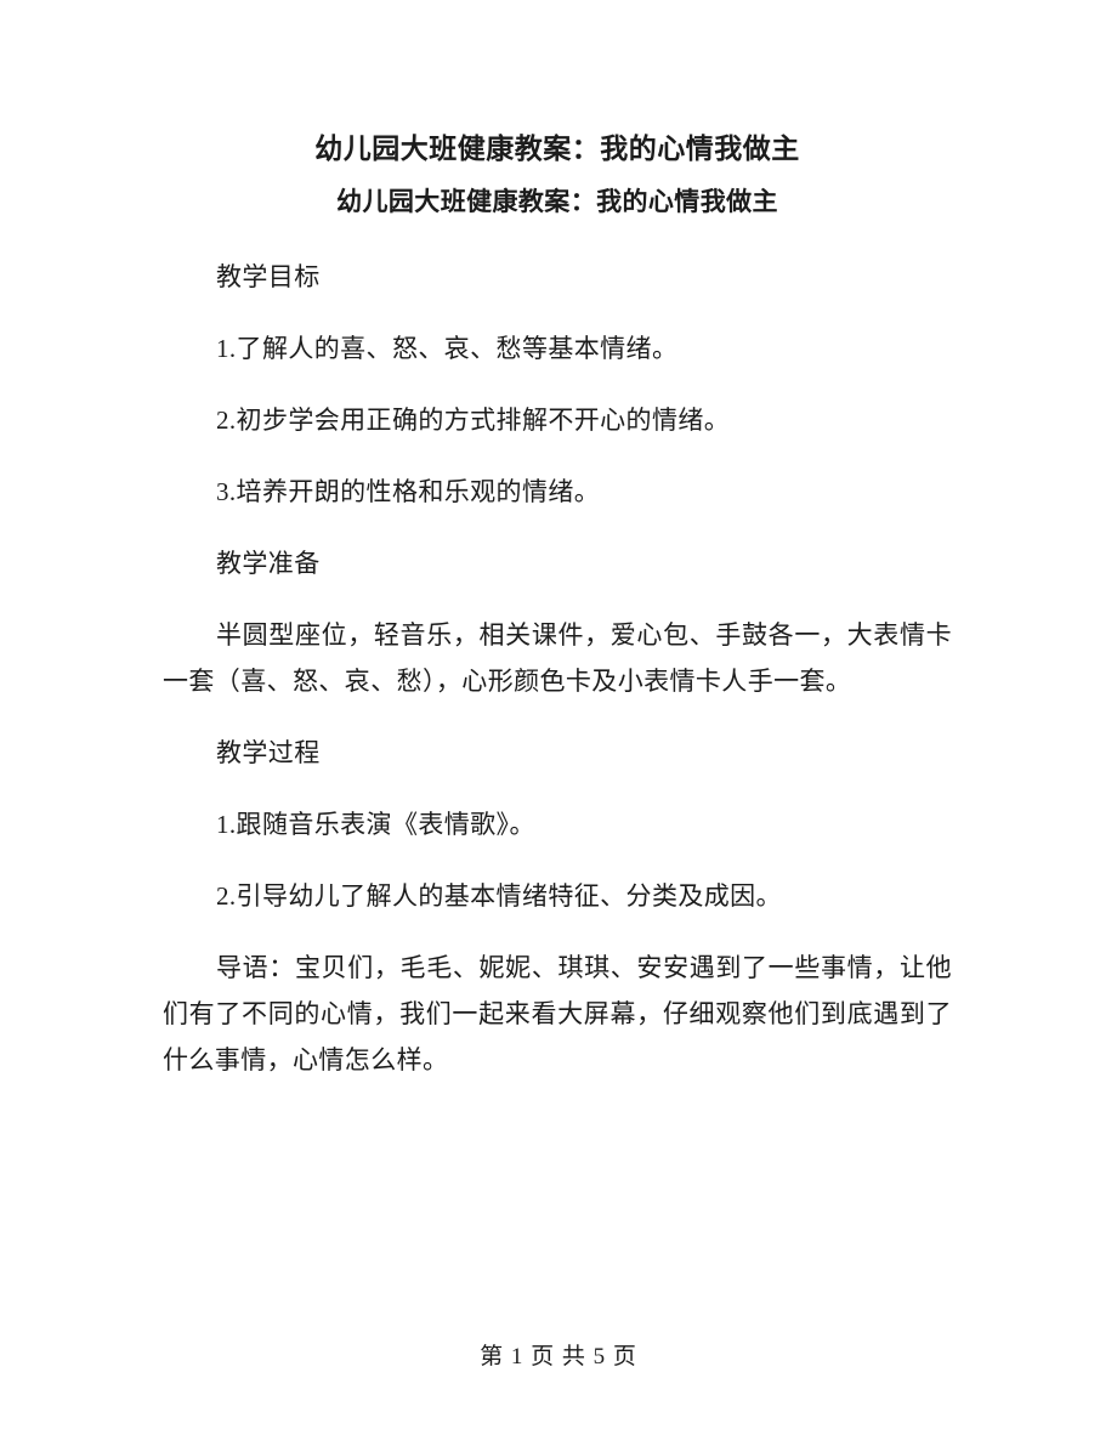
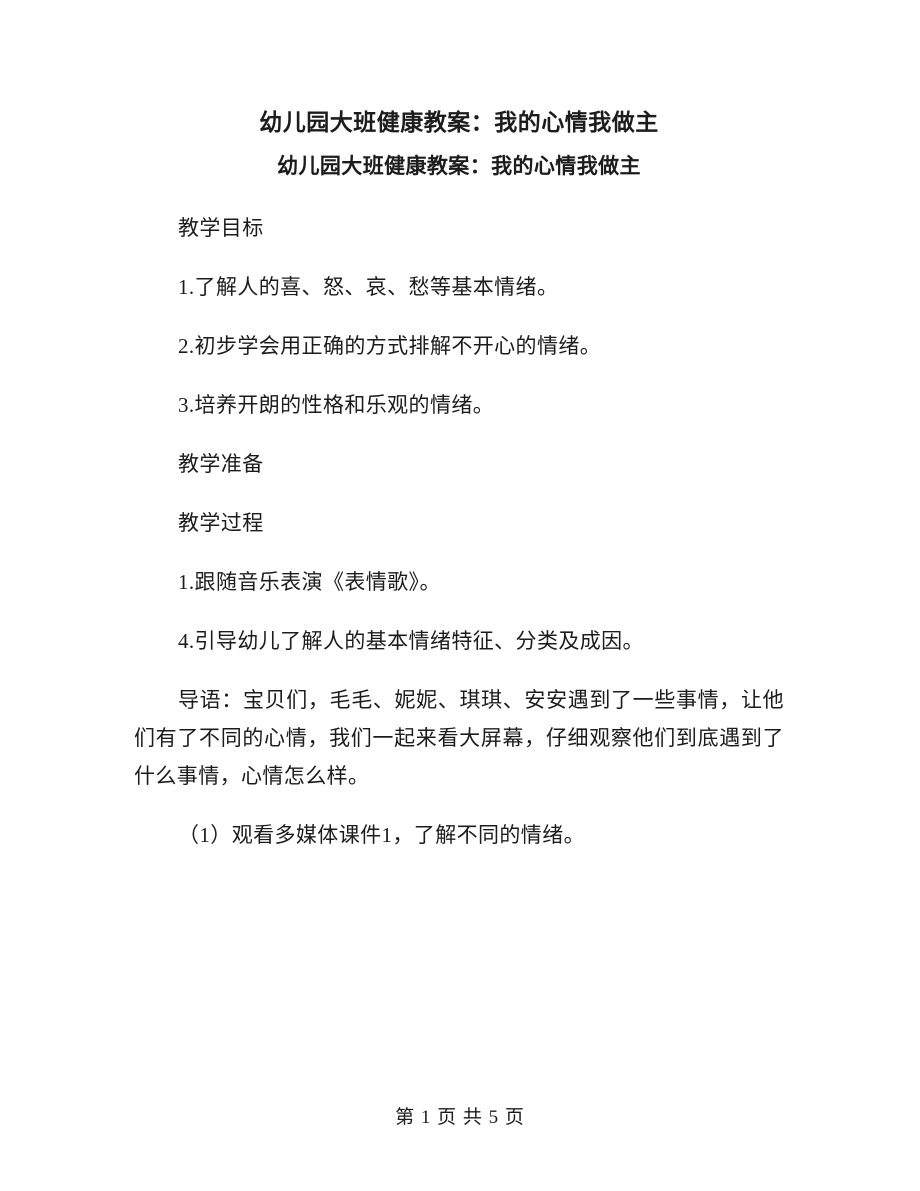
  幼儿园大班健康教案：我的心情我做主
  幼儿园大班健康教案：我的心情我做主
  教学目标
  1.了解人的喜、怒、哀、愁等基本情绪。
  2.初步学会用正确的方式排解不开心的情绪。
  3.培养开朗的性格和乐观的情绪。
  教学准备
- 半圆型座位，轻音乐，相关课件，爱心包、手鼓各一，大表情卡一套（喜、怒、哀、愁），心形颜色卡及小表情卡人手一套。
  教学过程
  1.跟随音乐表演《表情歌》。
- 2.引导幼儿了解人的基本情绪特征、分类及成因。
+ 4.引导幼儿了解人的基本情绪特征、分类及成因。
  导语：宝贝们，毛毛、妮妮、琪琪、安安遇到了一些事情，让他们有了不同的心情，我们一起来看大屏幕，仔细观察他们到底遇到了什么事情，心情怎么样。
+ （1）观看多媒体课件1，了解不同的情绪。
  第 1 页 共 5 页
